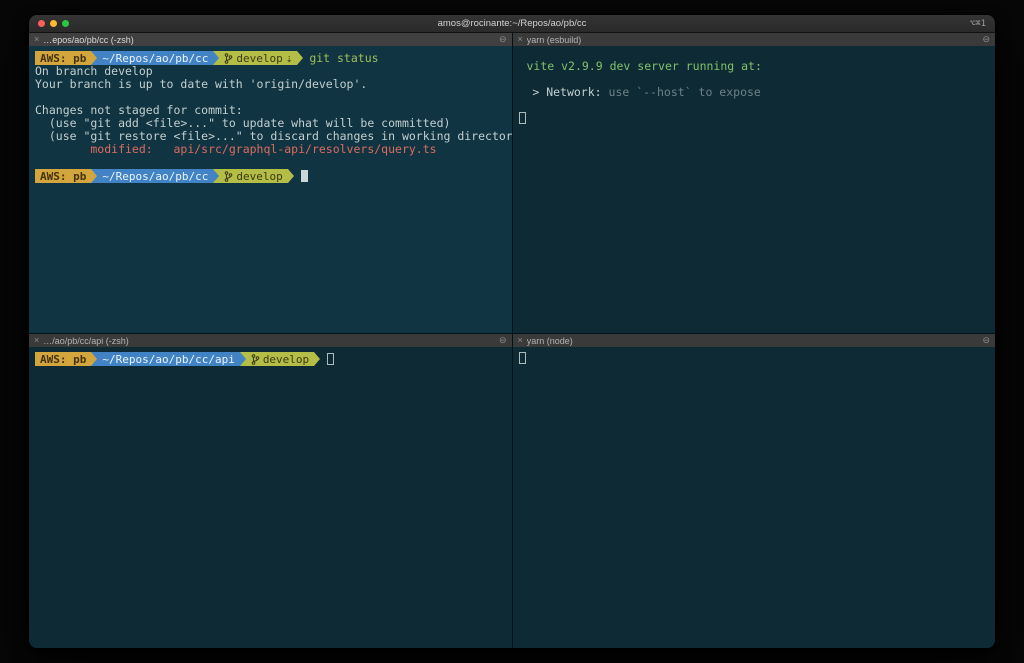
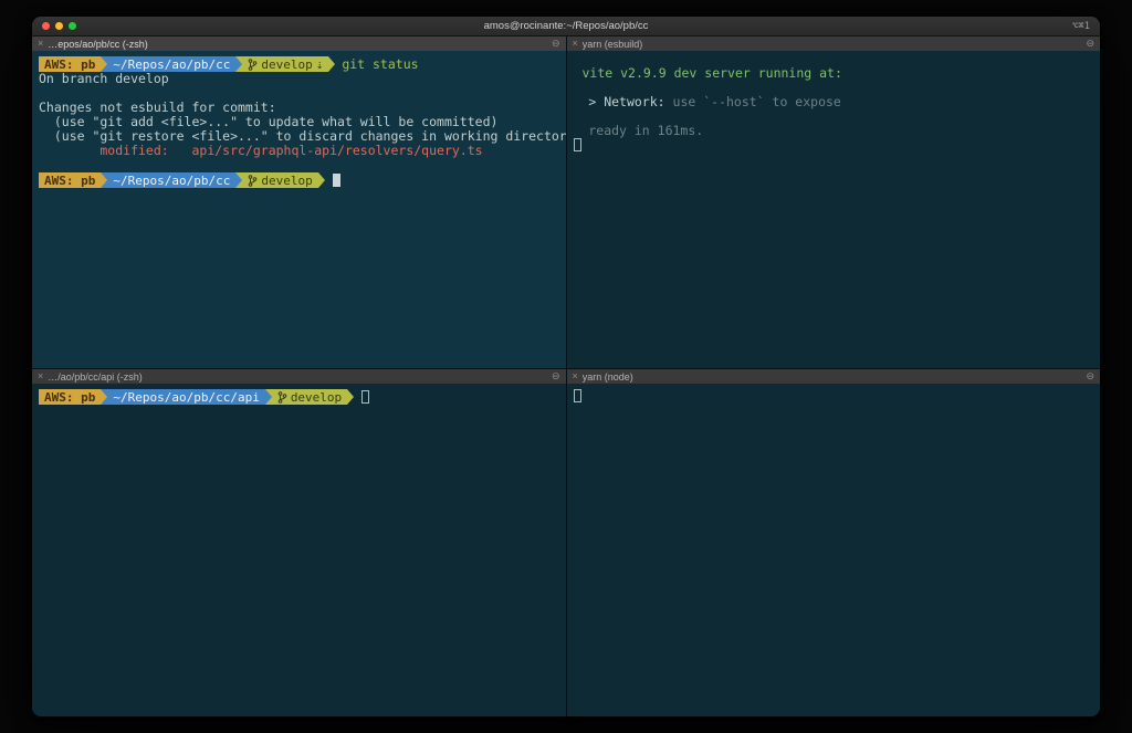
  amos@rocinante:~/Repos/ao/pb/cc
  ⌥⌘1
  ×
  …epos/ao/pb/cc (-zsh)
  ⊖
  AWS: pb
  ~/Repos/ao/pb/cc
  develop
  ⇣
  git status
  On branch develop
- Your branch is up to date with 'origin/develop'.
- Changes not staged for commit:
+ Changes not esbuild for commit:
  (use "git add <file>..." to update what will be committed)
  (use "git restore <file>..." to discard changes in working director
  modified: api/src/graphql-api/resolvers/query.ts
  AWS: pb
  ~/Repos/ao/pb/cc
  develop
  ×
  yarn (esbuild)
  ⊖
  vite v2.9.9 dev server running at:
  > Network: use `--host` to expose
+ ready in 161ms.
  ×
  …/ao/pb/cc/api (-zsh)
  ⊖
  AWS: pb
  ~/Repos/ao/pb/cc/api
  develop
  ×
  yarn (node)
  ⊖
